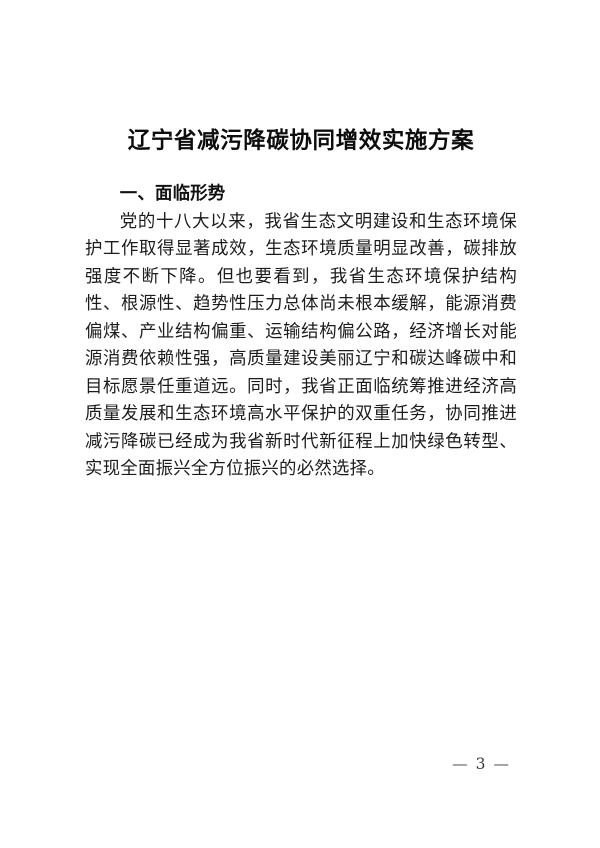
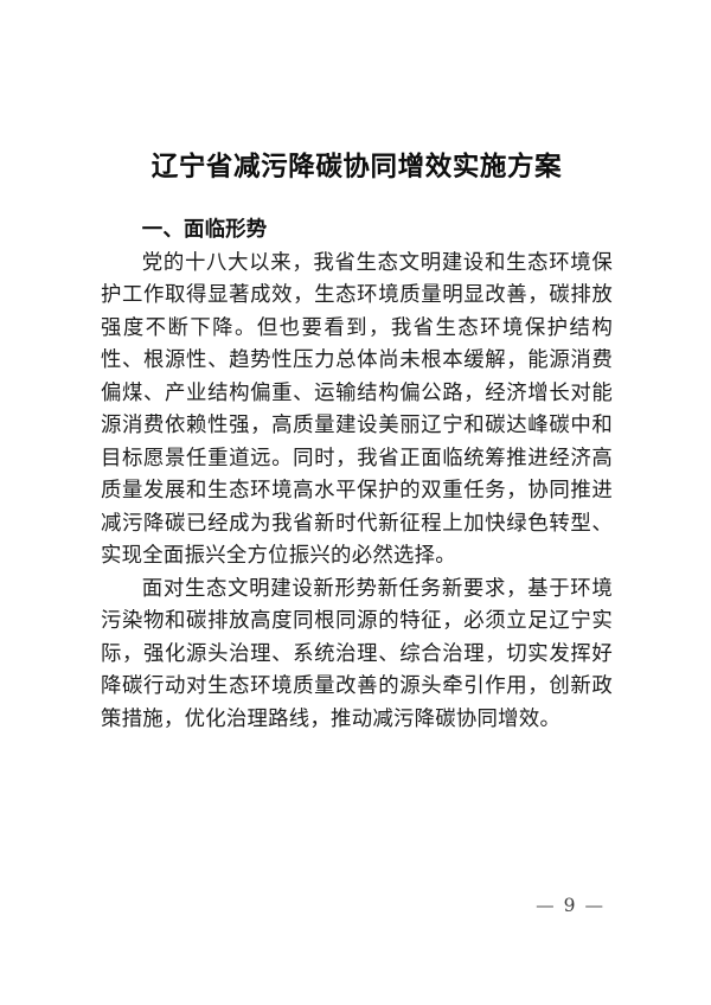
  辽宁省减污降碳协同增效实施方案
  一、面临形势
  党的十八大以来，我省生态文明建设和生态环境保护工作取得显著成效，生态环境质量明显改善，碳排放强度不断下降。但也要看到，我省生态环境保护结构性、根源性、趋势性压力总体尚未根本缓解，能源消费偏煤、产业结构偏重、运输结构偏公路，经济增长对能源消费依赖性强，高质量建设美丽辽宁和碳达峰碳中和目标愿景任重道远。同时，我省正面临统筹推进经济高质量发展和生态环境高水平保护的双重任务，协同推进减污降碳已经成为我省新时代新征程上加快绿色转型、实现全面振兴全方位振兴的必然选择。
+ 面对生态文明建设新形势新任务新要求，基于环境污染物和碳排放高度同根同源的特征，必须立足辽宁实际，强化源头治理、系统治理、综合治理，切实发挥好降碳行动对生态环境质量改善的源头牵引作用，创新政策措施，优化治理路线，推动减污降碳协同增效。
- — 3 —
+ — 9 —
